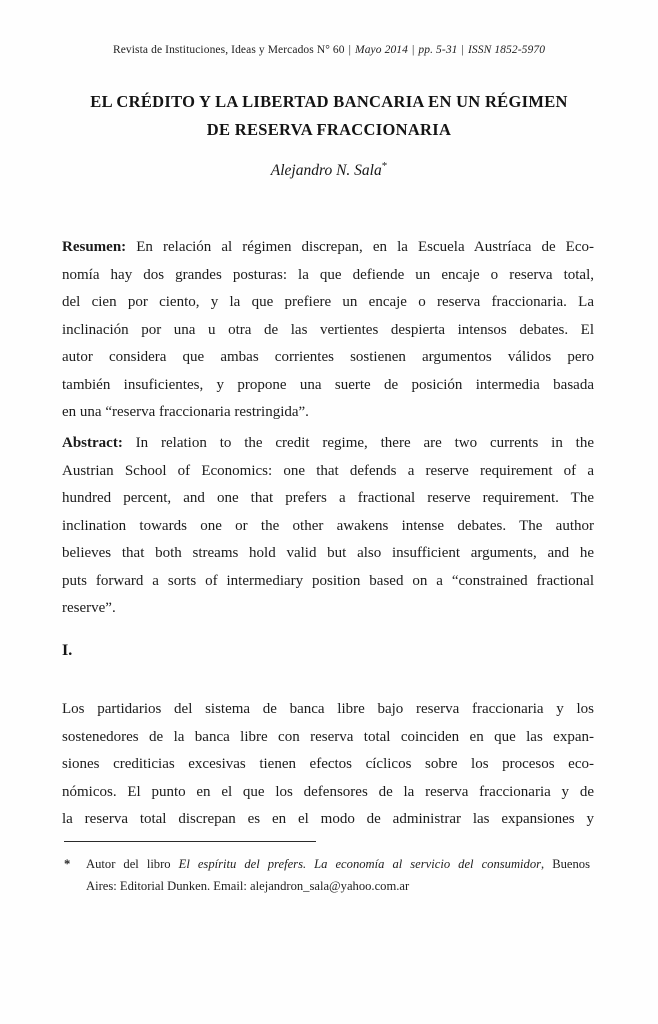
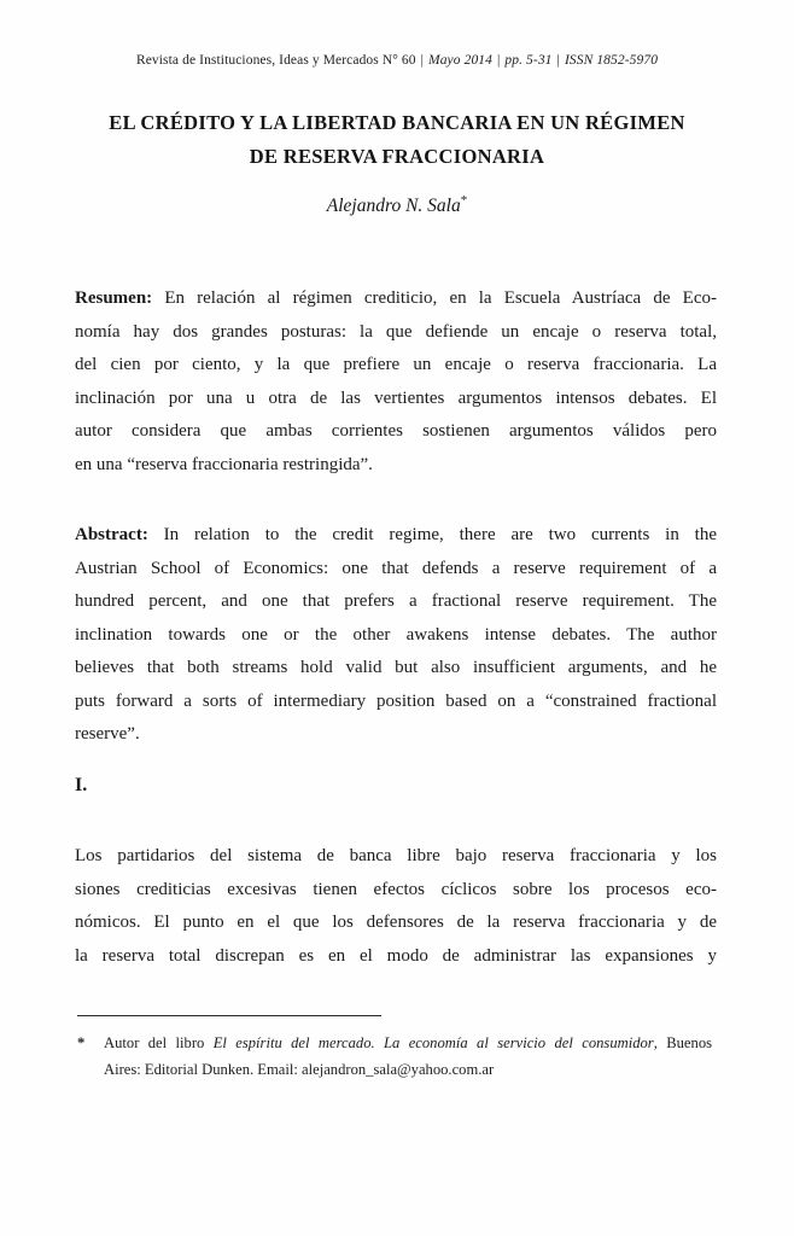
  Revista de Instituciones, Ideas y Mercados N° 60 | Mayo 2014 | pp. 5-31 | ISSN 1852-5970
  EL CRÉDITO Y LA LIBERTAD BANCARIA EN UN RÉGIMEN
  DE RESERVA FRACCIONARIA
  Alejandro N. Sala*
- Resumen: En relación al régimen discrepan, en la Escuela Austríaca de Eco-
+ Resumen: En relación al régimen crediticio, en la Escuela Austríaca de Eco-
  nomía hay dos grandes posturas: la que defiende un encaje o reserva total,
  del cien por ciento, y la que prefiere un encaje o reserva fraccionaria. La
- inclinación por una u otra de las vertientes despierta intensos debates. El
+ inclinación por una u otra de las vertientes argumentos intensos debates. El
  autor considera que ambas corrientes sostienen argumentos válidos pero
- también insuficientes, y propone una suerte de posición intermedia basada
  en una “reserva fraccionaria restringida”.
  Abstract: In relation to the credit regime, there are two currents in the
  Austrian School of Economics: one that defends a reserve requirement of a
  hundred percent, and one that prefers a fractional reserve requirement. The
  inclination towards one or the other awakens intense debates. The author
  believes that both streams hold valid but also insufficient arguments, and he
  puts forward a sorts of intermediary position based on a “constrained fractional
  reserve”.
  I.
  Los partidarios del sistema de banca libre bajo reserva fraccionaria y los
- sostenedores de la banca libre con reserva total coinciden en que las expan-
  siones crediticias excesivas tienen efectos cíclicos sobre los procesos eco-
  nómicos. El punto en el que los defensores de la reserva fraccionaria y de
  la reserva total discrepan es en el modo de administrar las expansiones y
  *
- Autor del libro El espíritu del prefers. La economía al servicio del consumidor, Buenos
+ Autor del libro El espíritu del mercado. La economía al servicio del consumidor, Buenos
  Aires: Editorial Dunken. Email: alejandron_sala@yahoo.com.ar
